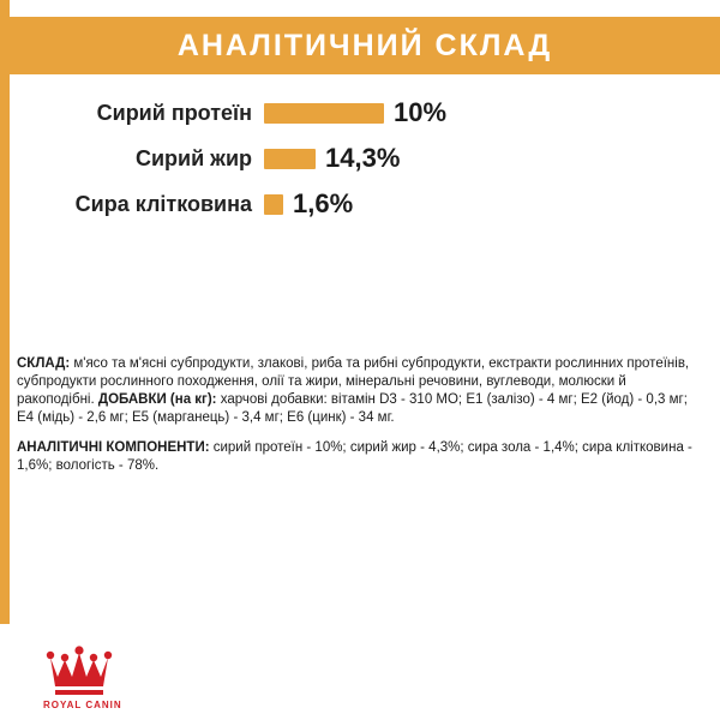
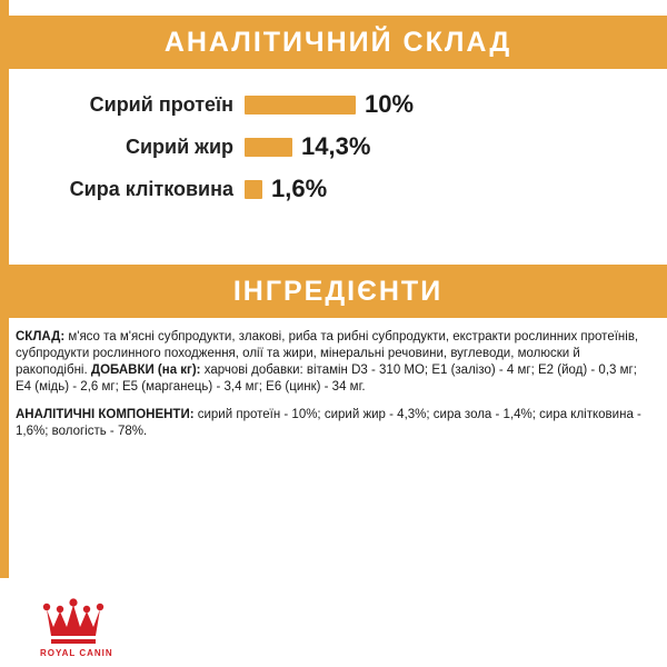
  АНАЛІТИЧНИЙ СКЛАД
  Сирий протеїн
  10%
  Сирий жир
  14,3%
  Сира клітковина
  1,6%
+ ІНГРЕДІЄНТИ
  СКЛАД: м'ясо та м'ясні субпродукти, злакові, риба та рибні субпродукти, екстракти рослинних протеїнів, субпродукти рослинного походження, олії та жири, мінеральні речовини, вуглеводи, молюски й ракоподібні. ДОБАВКИ (на кг): харчові добавки: вітамін D3 - 310 МО; E1 (залізо) - 4 мг; E2 (йод) - 0,3 мг; E4 (мідь) - 2,6 мг; E5 (марганець) - 3,4 мг; E6 (цинк) - 34 мг.
  АНАЛІТИЧНІ КОМПОНЕНТИ: сирий протеїн - 10%; сирий жир - 4,3%; сира зола - 1,4%; сира клітковина - 1,6%; вологість - 78%.
  ROYAL CANIN
